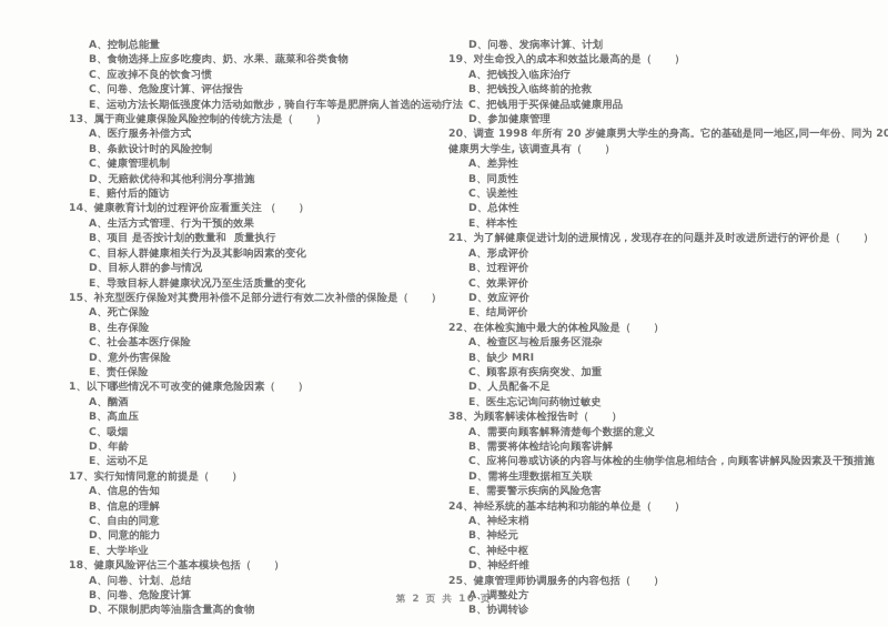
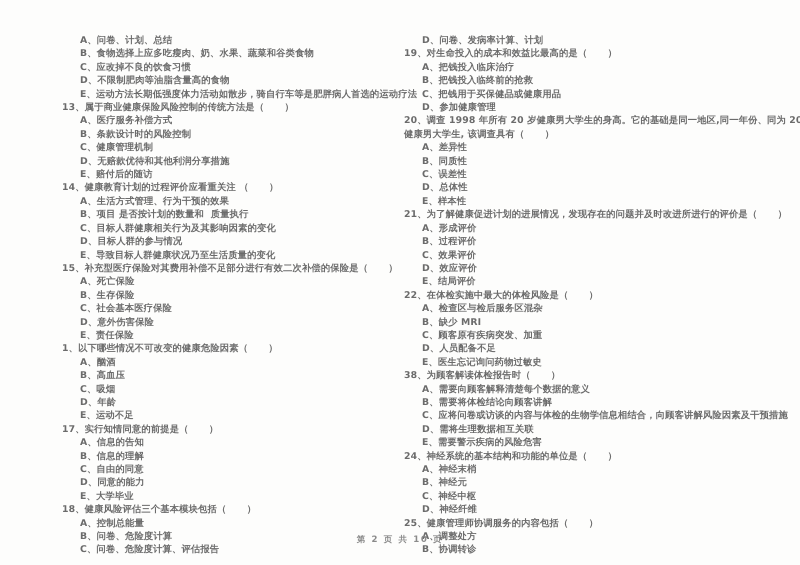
- A、控制总能量
+ A、问卷、计划、总结
  B、食物选择上应多吃瘦肉、奶、水果、蔬菜和谷类食物
  C、应改掉不良的饮食习惯
- C、问卷、危险度计算、评估报告
+ D、不限制肥肉等油脂含量高的食物
  E、运动方法长期低强度体力活动如散步，骑自行车等是肥胖病人首选的运动疗法
  13、属于商业健康保险风险控制的传统方法是（ ）
  A、医疗服务补偿方式
  B、条款设计时的风险控制
  C、健康管理机制
  D、无赔款优待和其他利润分享措施
  E、赔付后的随访
  14、健康教育计划的过程评价应看重关注 （ ）
  A、生活方式管理、行为干预的效果
  B、项目 是否按计划的数量和 质量执行
  C、目标人群健康相关行为及其影响因素的变化
  D、目标人群的参与情况
  E、导致目标人群健康状况乃至生活质量的变化
  15、补充型医疗保险对其费用补偿不足部分进行有效二次补偿的保险是（ ）
  A、死亡保险
  B、生存保险
  C、社会基本医疗保险
  D、意外伤害保险
  E、责任保险
  1、以下哪些情况不可改变的健康危险因素（ ）
  A、酗酒
  B、高血压
  C、吸烟
  D、年龄
  E、运动不足
  17、实行知情同意的前提是（ ）
  A、信息的告知
  B、信息的理解
  C、自由的同意
  D、同意的能力
  E、大学毕业
  18、健康风险评估三个基本模块包括（ ）
- A、问卷、计划、总结
+ A、控制总能量
  B、问卷、危险度计算
- D、不限制肥肉等油脂含量高的食物
+ C、问卷、危险度计算、评估报告
  D、问卷、发病率计算、计划
  19、对生命投入的成本和效益比最高的是（ ）
  A、把钱投入临床治疗
  B、把钱投入临终前的抢救
  C、把钱用于买保健品或健康用品
  D、参加健康管理
  20、调查 1998 年所有 20 岁健康男大学生的身高。它的基础是同一地区,同一年份、
  健康男大学生, 该调查具有（ ）
  A、差异性
  B、同质性
  C、误差性
  D、总体性
  E、样本性
  21、为了解健康促进计划的进展情况，发现存在的问题并及时改进所进行的评价是（
  A、形成评价
  B、过程评价
  C、效果评价
  D、效应评价
  E、结局评价
  22、在体检实施中最大的体检风险是（ ）
  A、检查区与检后服务区混杂
  B、缺少 MRI
  C、顾客原有疾病突发、加重
  D、人员配备不足
  E、医生忘记询问药物过敏史
  38、为顾客解读体检报告时（ ）
  A、需要向顾客解释清楚每个数据的意义
  B、需要将体检结论向顾客讲解
  C、应将问卷或访谈的内容与体检的生物学信息相结合，向顾客讲解风险因素及干预措
  D、需将生理数据相互关联
  E、需要警示疾病的风险危害
  24、神经系统的基本结构和功能的单位是（ ）
  A、神经末梢
  B、神经元
  C、神经中枢
  D、神经纤维
  25、健康管理师协调服务的内容包括（ ）
  A、调整处方
  B、协调转诊
  第 2 页 共 10 页
